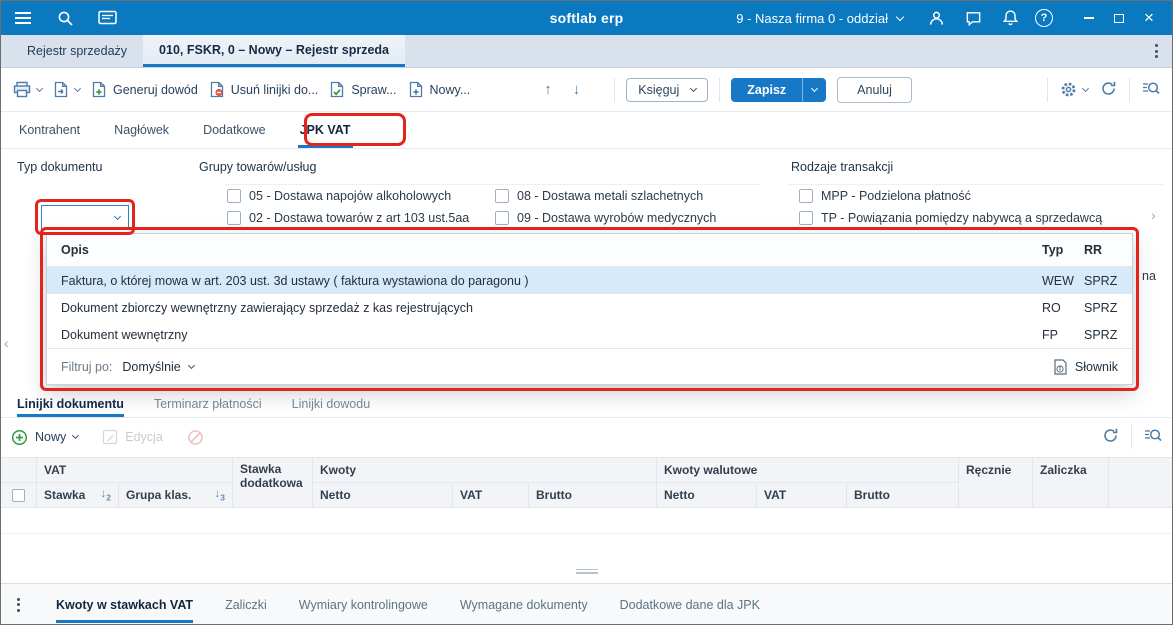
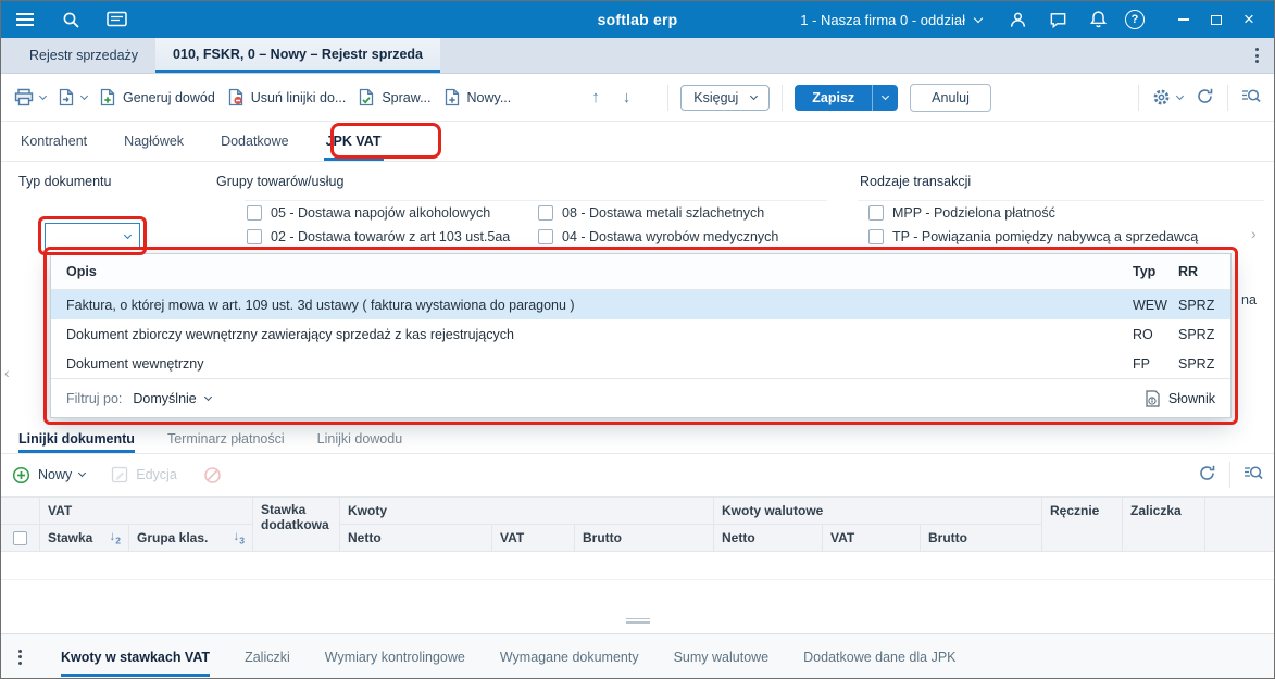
  softlab erp
- 9 - Nasza firma 0 - oddział
+ 1 - Nasza firma 0 - oddział
  Rejestr sprzedaży
  010, FSKR, 0 – Nowy – Rejestr sprzeda
  Generuj dowód
  Usuń linijki do...
  Spraw...
  Nowy...
  Księguj
  Zapisz
  Anuluj
  Kontrahent
  Nagłówek
  Dodatkowe
  JPK VAT
  Typ dokumentu
  Grupy towarów/usług
  Rodzaje transakcji
  05 - Dostawa napojów alkoholowych
  02 - Dostawa towarów z art 103 ust.5aa
  08 - Dostawa metali szlachetnych
- 09 - Dostawa wyrobów medycznych
+ 04 - Dostawa wyrobów medycznych
  MPP - Podzielona płatność
  TP - Powiązania pomiędzy nabywcą a sprzedawcą
  na
  Linijki dokumentu
  Terminarz płatności
  Linijki dowodu
  Nowy
  Edycja
  VAT
  Stawka dodatkowa
  Kwoty
  Kwoty walutowe
  Ręcznie
  Zaliczka
  Stawka
  2
  Grupa klas.
  3
  Netto
  VAT
  Brutto
  Netto
  VAT
  Brutto
  Kwoty w stawkach VAT
  Zaliczki
  Wymiary kontrolingowe
  Wymagane dokumenty
+ Sumy walutowe
  Dodatkowe dane dla JPK
  Opis
  Typ
  RR
- Faktura, o której mowa w art. 203 ust. 3d ustawy ( faktura wystawiona do paragonu )
+ Faktura, o której mowa w art. 109 ust. 3d ustawy ( faktura wystawiona do paragonu )
  WEW
  SPRZ
  Dokument zbiorczy wewnętrzny zawierający sprzedaż z kas rejestrujących
  RO
  SPRZ
  Dokument wewnętrzny
  FP
  SPRZ
  Filtruj po:
  Domyślnie
  Słownik
